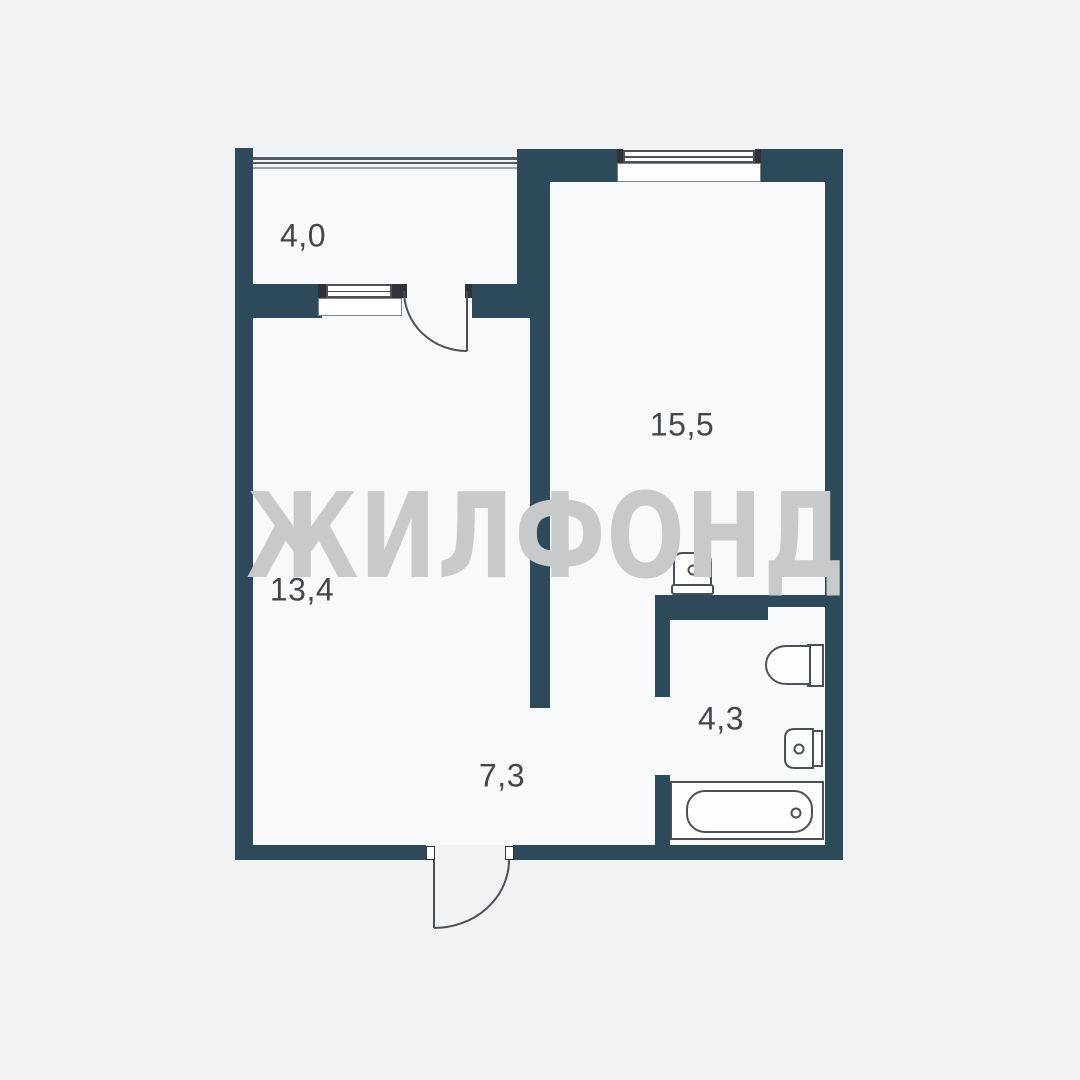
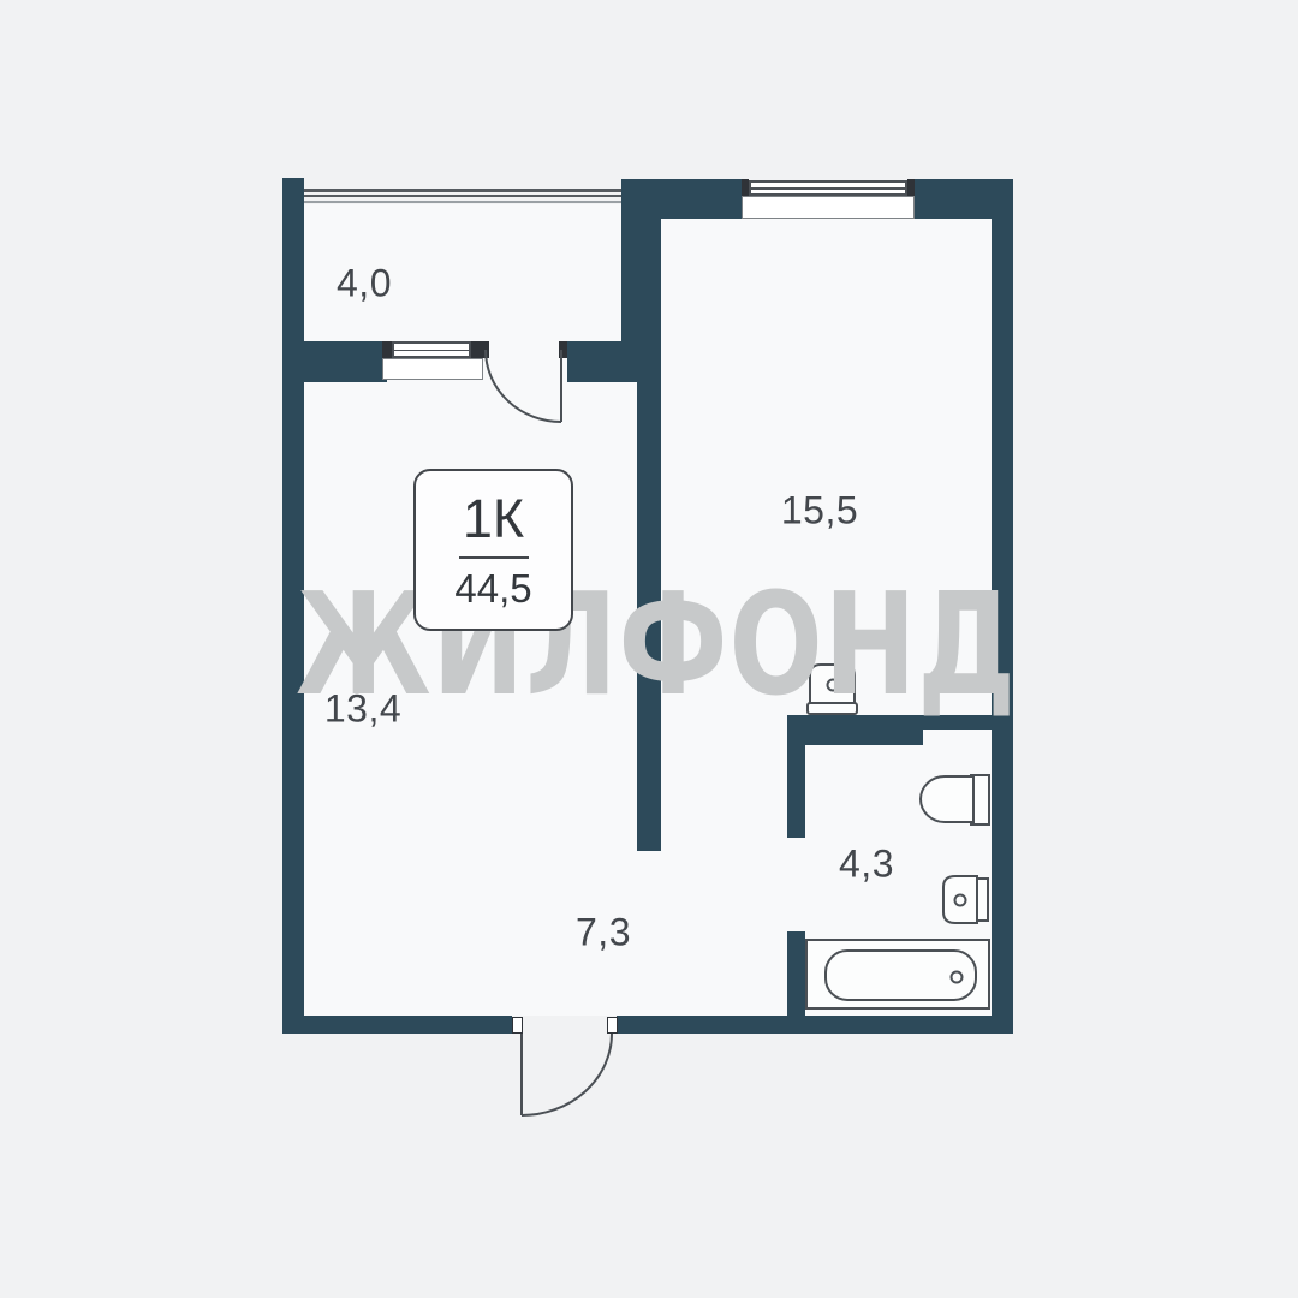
  4,0
  15,5
  13,4
  7,3
  4,3
  ЖИЛФОНД
+ 1К
+ 44,5
